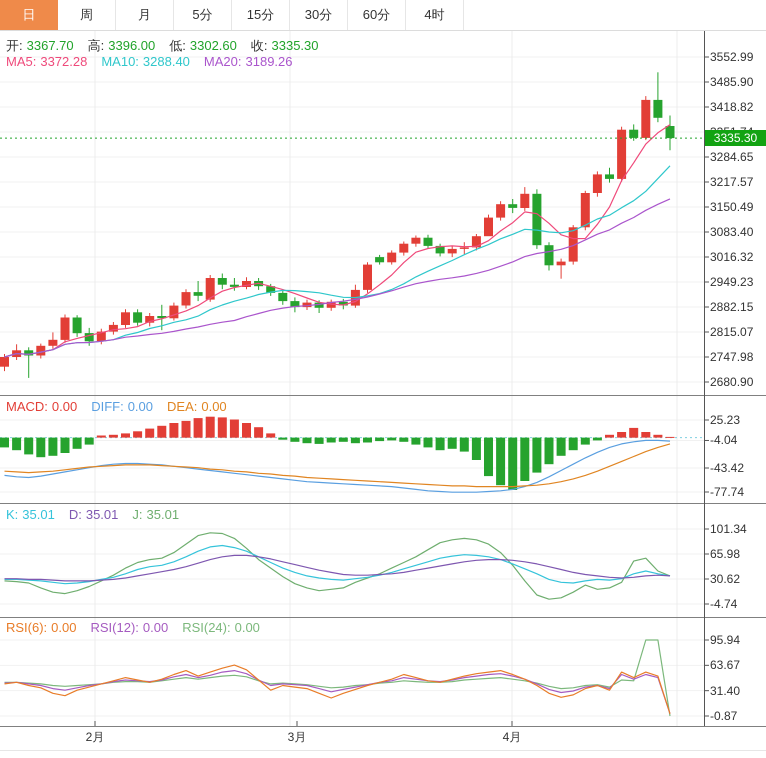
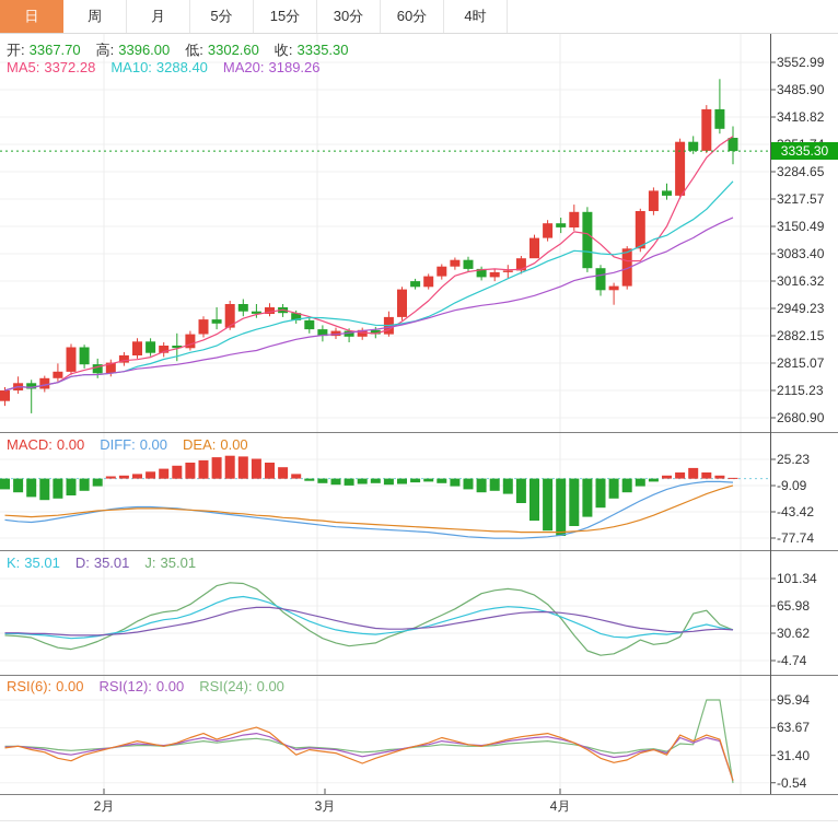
  日
  周
  月
  5分
  15分
  30分
  60分
  4时
  开: 3367.70 高: 3396.00 低: 3302.60 收: 3335.30
  MA5: 3372.28 MA10: 3288.40 MA20: 3189.26
  MACD: 0.00 DIFF: 0.00 DEA: 0.00
  K: 35.01 D: 35.01 J: 35.01
  RSI(6): 0.00 RSI(12): 0.00 RSI(24): 0.00
  3552.99
  3485.90
  3418.82
  3284.65
  3217.57
  3150.49
  3083.40
  3016.32
  2949.23
  2882.15
  2815.07
- 2747.98
+ 2115.23
  2680.90
  25.23
- -4.04
+ -9.09
  -43.42
  -77.74
  101.34
  65.98
  30.62
  -4.74
  95.94
  63.67
  31.40
- -0.87
+ -0.54
  2月
  3月
  4月
  3335.30
